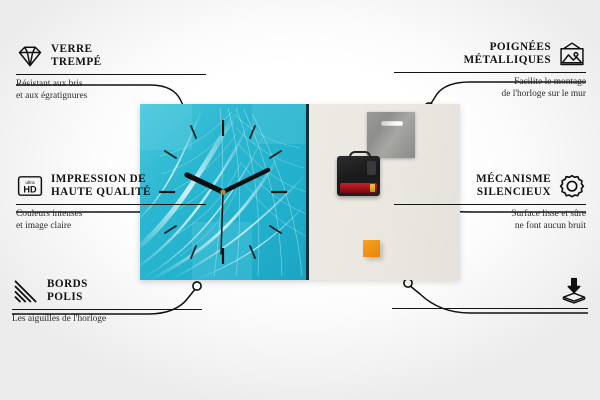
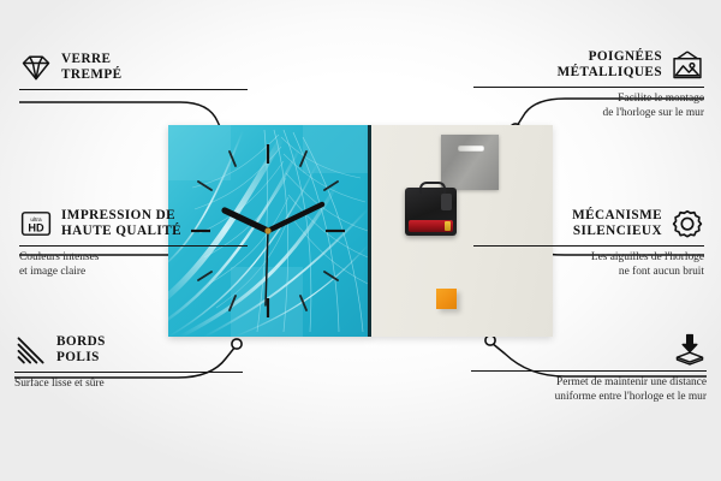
  VERRE
  TREMPÉ
- Résistant aux bris
- et aux égratignures
  HD
  IMPRESSION DE
  HAUTE QUALITÉ
  Couleurs intenses
  et image claire
  BORDS
  POLIS
- Les aiguilles de l'horloge
+ Surface lisse et sûre
  POIGNÉES
  MÉTALLIQUES
  Facilite le montage
  de l'horloge sur le mur
  MÉCANISME
  SILENCIEUX
- Surface lisse et sûre
+ Les aiguilles de l'horloge
  ne font aucun bruit
+ Permet de maintenir une distance
+ uniforme entre l'horloge et le mur
